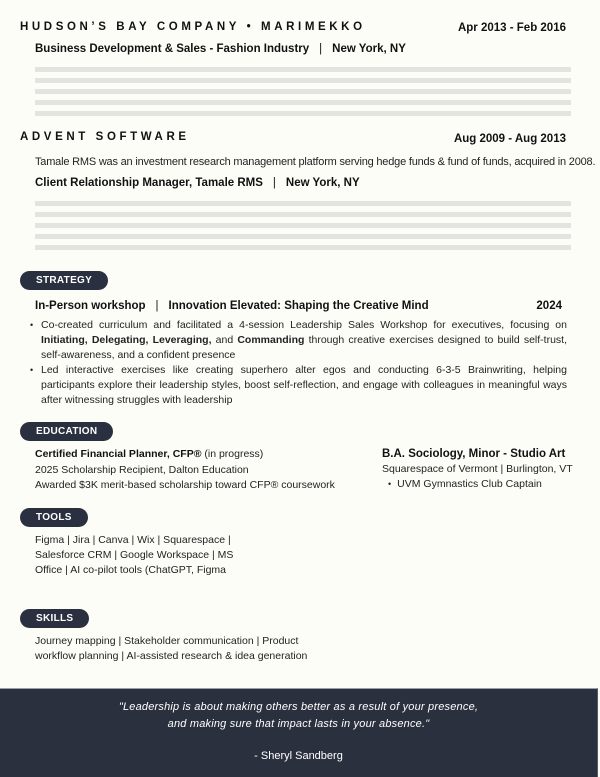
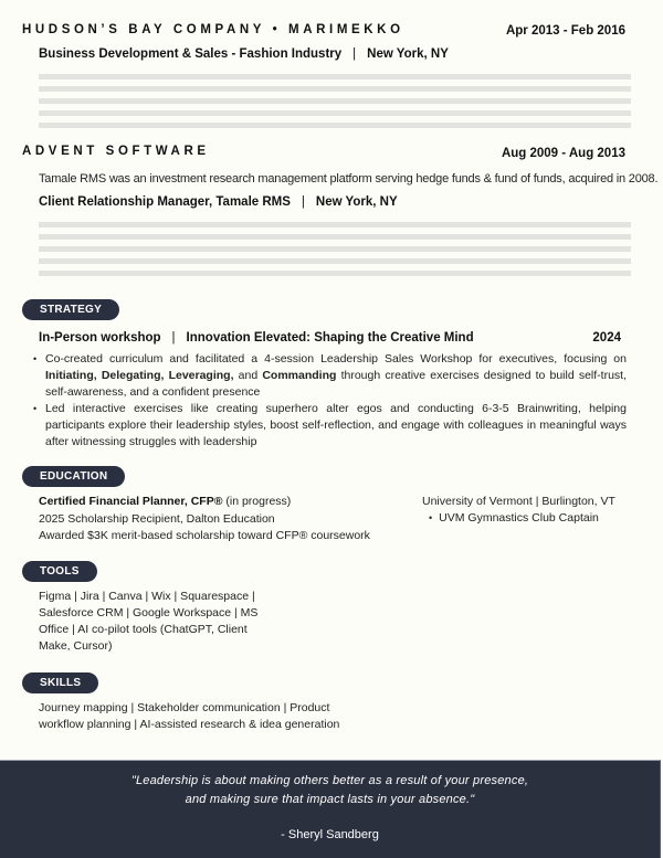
  HUDSON’S BAY COMPANY • MARIMEKKO
  Apr 2013 - Feb 2016
  Business Development & Sales - Fashion Industry | New York, NY
  ADVENT SOFTWARE
  Aug 2009 - Aug 2013
  Tamale RMS was an investment research management platform serving hedge funds & fund of funds, acquired in 2008.
  Client Relationship Manager, Tamale RMS | New York, NY
  STRATEGY
  In-Person workshop | Innovation Elevated: Shaping the Creative Mind
  2024
  Co-created curriculum and facilitated a 4-session Leadership Sales Workshop for executives, focusing on Initiating, Delegating, Leveraging, and Commanding through creative exercises designed to build self-trust, self-awareness, and a confident presence
  Led interactive exercises like creating superhero alter egos and conducting 6-3-5 Brainwriting, helping participants explore their leadership styles, boost self-reflection, and engage with colleagues in meaningful ways after witnessing struggles with leadership
  EDUCATION
  Certified Financial Planner, CFP® (in progress)
  2025 Scholarship Recipient, Dalton Education
  Awarded $3K merit-based scholarship toward CFP® coursework
- B.A. Sociology, Minor - Studio Art
- Squarespace of Vermont | Burlington, VT
+ University of Vermont | Burlington, VT
  • UVM Gymnastics Club Captain
  TOOLS
  Figma | Jira | Canva | Wix | Squarespace |
  Salesforce CRM | Google Workspace | MS
- Office | AI co-pilot tools (ChatGPT, Figma
+ Office | AI co-pilot tools (ChatGPT, Client
+ Make, Cursor)
  SKILLS
  Journey mapping | Stakeholder communication | Product
  workflow planning | AI-assisted research & idea generation
  "Leadership is about making others better as a result of your presence,
  and making sure that impact lasts in your absence."
  - Sheryl Sandberg
